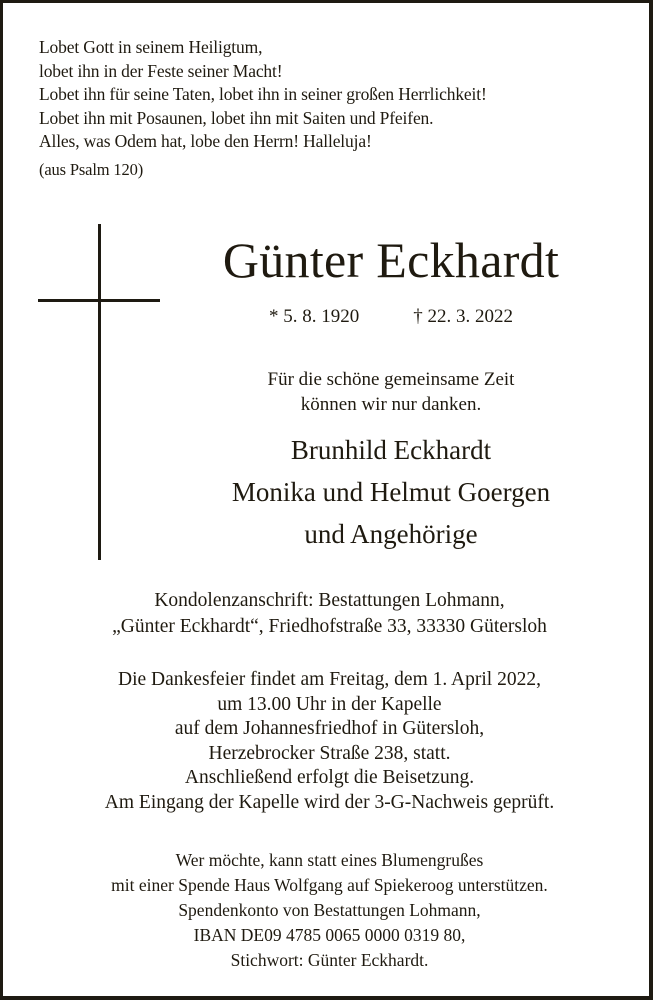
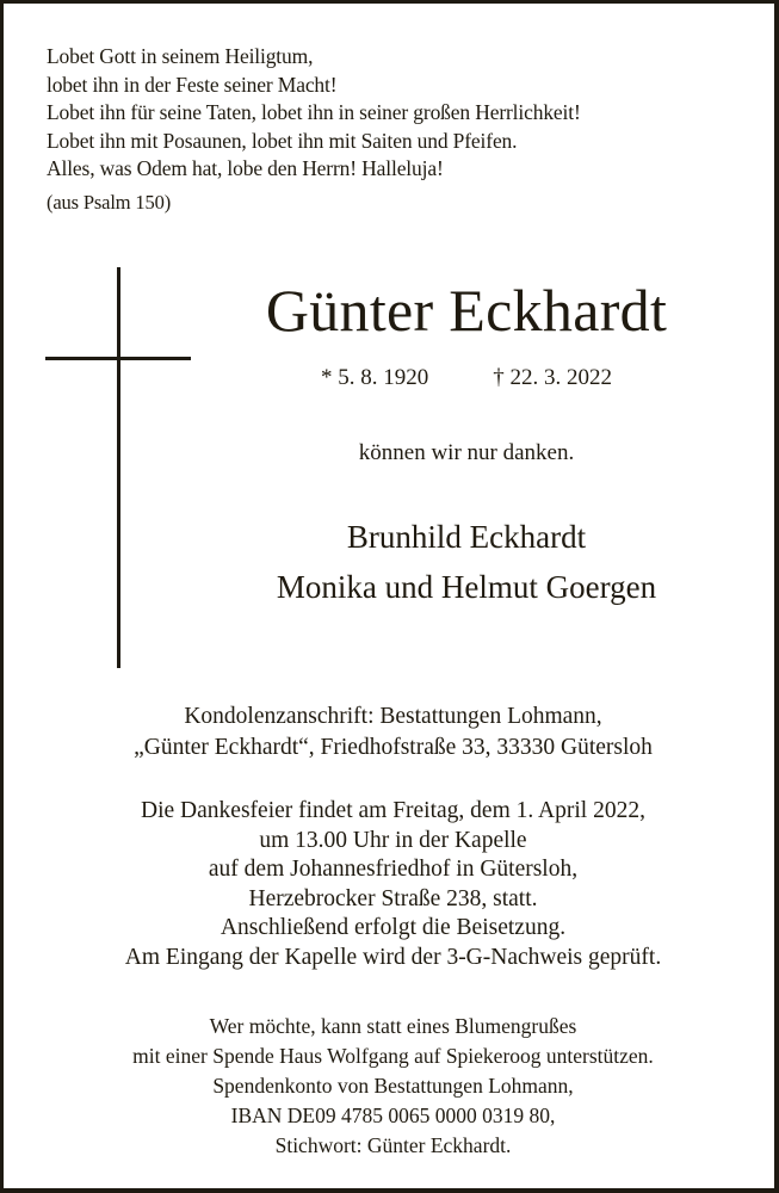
  Lobet Gott in seinem Heiligtum,
  lobet ihn in der Feste seiner Macht!
  Lobet ihn für seine Taten, lobet ihn in seiner großen Herrlichkeit!
  Lobet ihn mit Posaunen, lobet ihn mit Saiten und Pfeifen.
  Alles, was Odem hat, lobe den Herrn! Halleluja!
- (aus Psalm 120)
+ (aus Psalm 150)
  Günter Eckhardt
  * 5. 8. 1920 † 22. 3. 2022
- Für die schöne gemeinsame Zeit
  können wir nur danken.
  Brunhild Eckhardt
  Monika und Helmut Goergen
- und Angehörige
  Kondolenzanschrift: Bestattungen Lohmann,
  „Günter Eckhardt“, Friedhofstraße 33, 33330 Gütersloh
  Die Dankesfeier findet am Freitag, dem 1. April 2022,
  um 13.00 Uhr in der Kapelle
  auf dem Johannesfriedhof in Gütersloh,
  Herzebrocker Straße 238, statt.
  Anschließend erfolgt die Beisetzung.
  Am Eingang der Kapelle wird der 3-G-Nachweis geprüft.
  Wer möchte, kann statt eines Blumengrußes
  mit einer Spende Haus Wolfgang auf Spiekeroog unterstützen.
  Spendenkonto von Bestattungen Lohmann,
  IBAN DE09 4785 0065 0000 0319 80,
  Stichwort: Günter Eckhardt.
